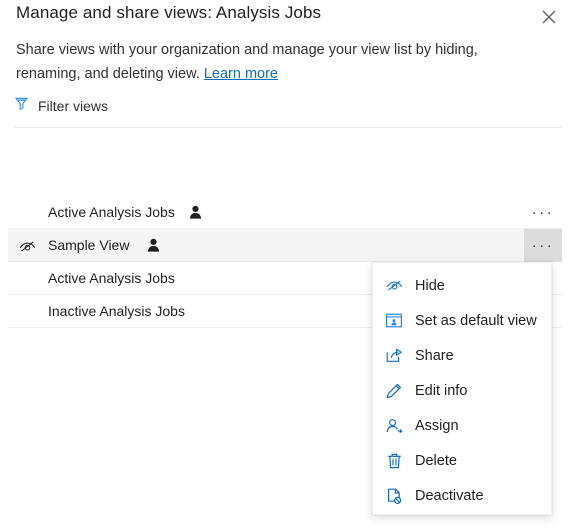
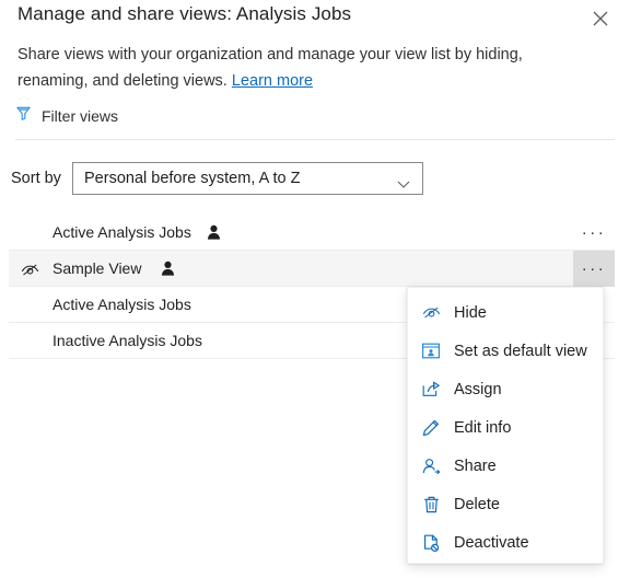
  Manage and share views: Analysis Jobs
- Share views with your organization and manage your view list by hiding, renaming, and deleting view. Learn more
+ Share views with your organization and manage your view list by hiding, renaming, and deleting views. Learn more
  Filter views
+ Sort by
+ Personal before system, A to Z
  Active Analysis Jobs
  ···
  Sample View
  ···
  Active Analysis Jobs
  Inactive Analysis Jobs
  Hide
  Set as default view
- Share
+ Assign
  Edit info
- Assign
+ Share
  Delete
  Deactivate
